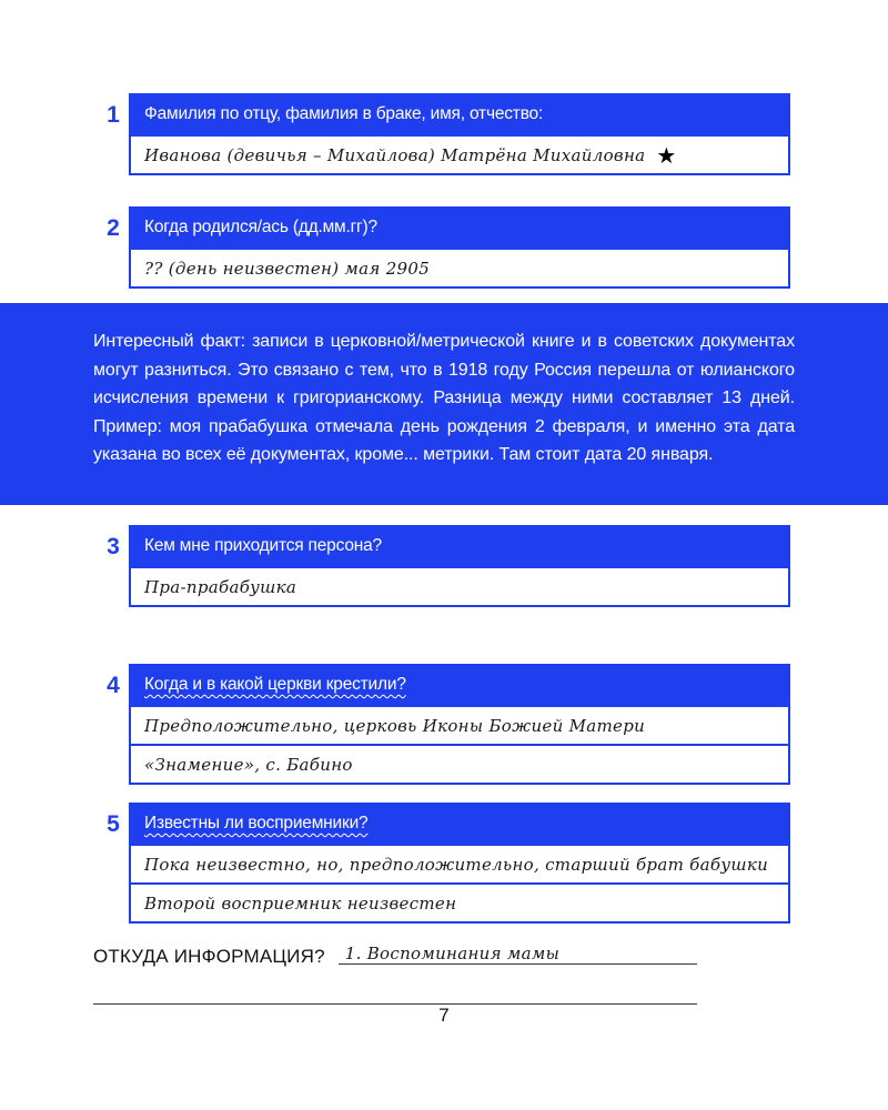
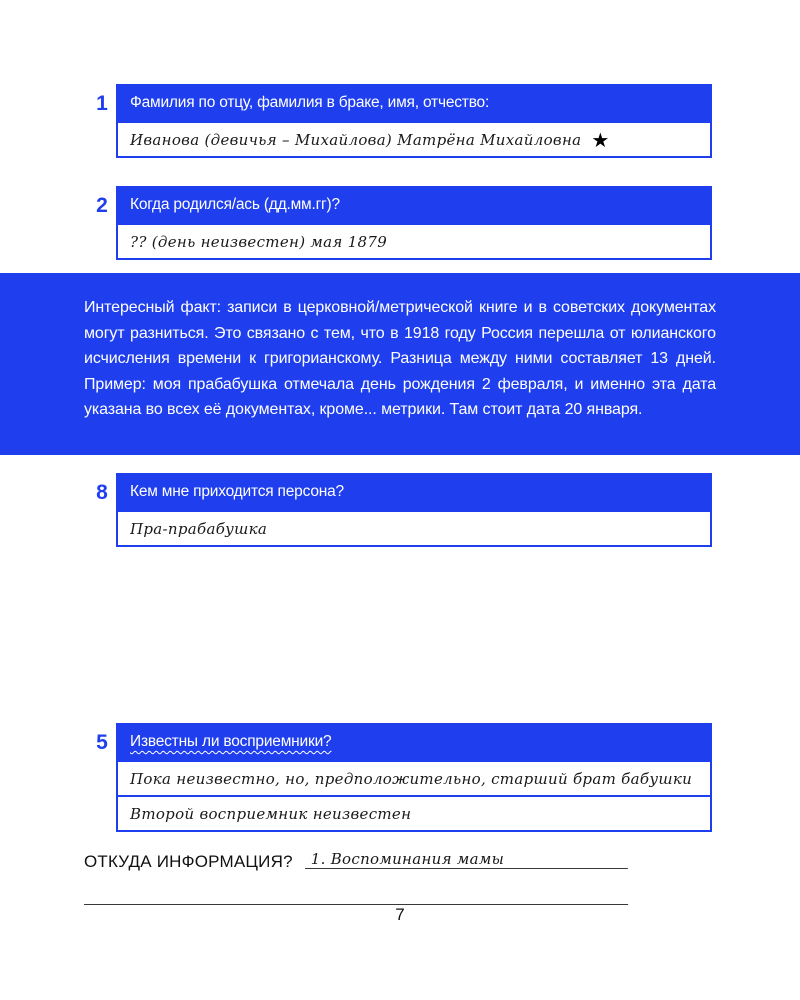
  1
  Фамилия по отцу, фамилия в браке, имя, отчество:
  Иванова (девичья – Михайлова) Матрёна Михайловна
  ★
  2
  Когда родился/ась (дд.мм.гг)?
- ?? (день неизвестен) мая 2905
+ ?? (день неизвестен) мая 1879
  Интересный факт: записи в церковной/метрической книге и в советских документах могут разниться. Это связано с тем, что в 1918 году Россия перешла от юлианского исчисления времени к григорианскому. Разница между ними составляет 13 дней. Пример: моя прабабушка отмечала день рождения 2 февраля, и именно эта дата указана во всех её документах, кроме... метрики. Там стоит дата 20 января.
- 3
+ 8
  Кем мне приходится персона?
  Пра-прабабушка
- 4
- Когда и в какой церкви крестили?
- Предположительно, церковь Иконы Божией Матери
- «Знамение», с. Бабино
  5
  Известны ли восприемники?
  Пока неизвестно, но, предположительно, старший брат бабушки
  Второй восприемник неизвестен
  ОТКУДА ИНФОРМАЦИЯ?
  ______________________________________
  1. Воспоминания мамы
  ________________________________________________________________
  7
